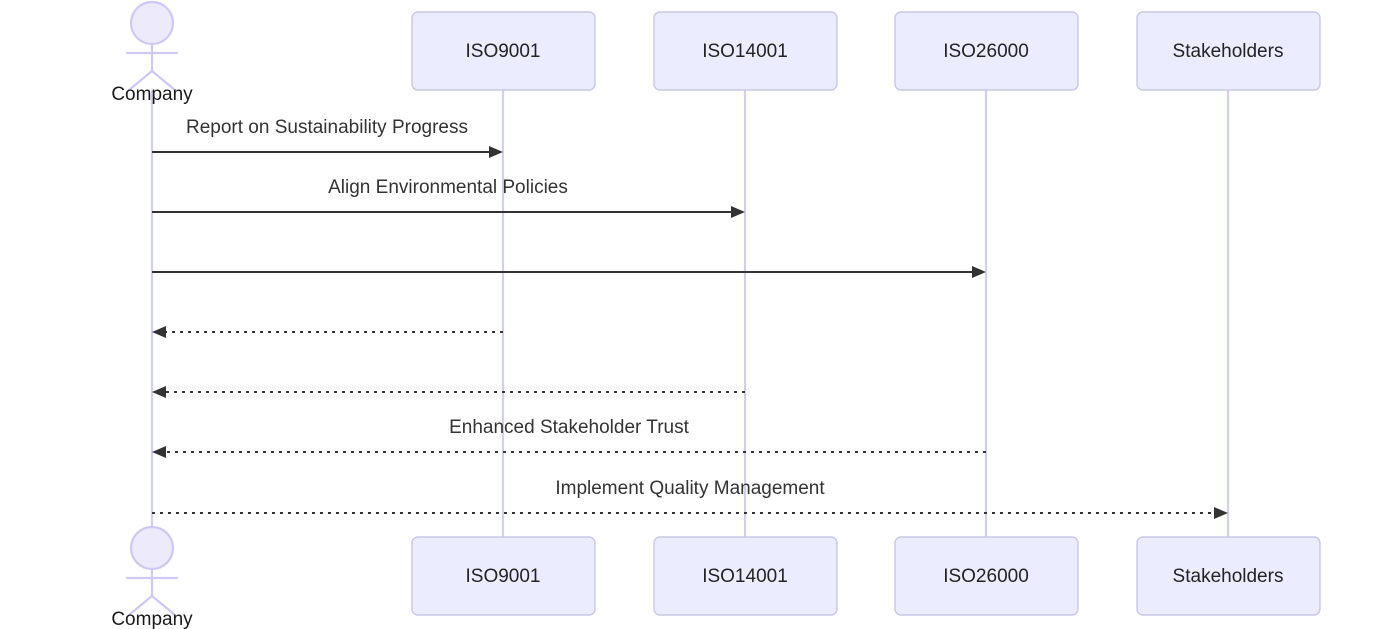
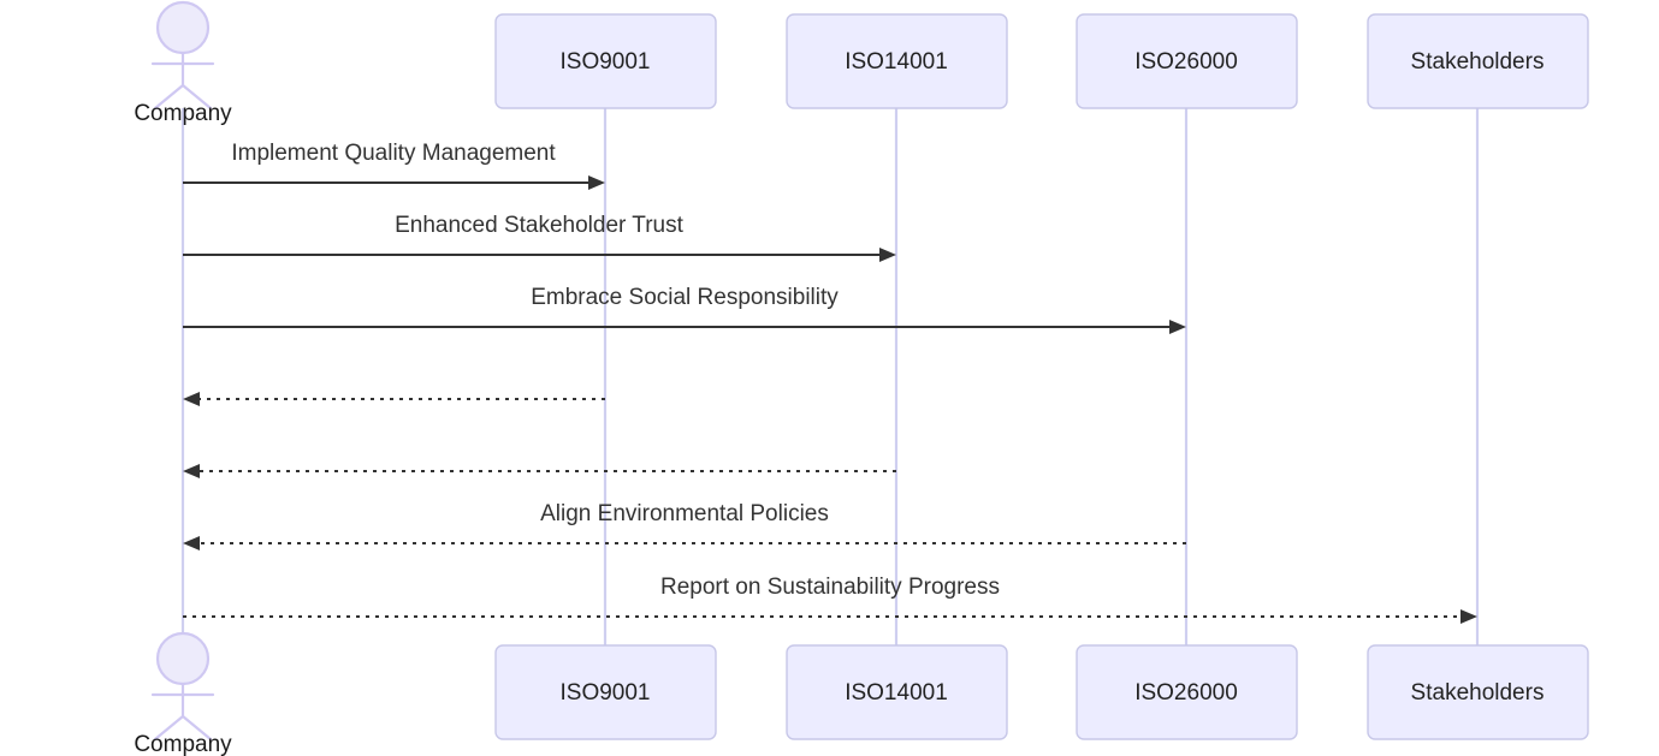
  Company
  ISO9001
  ISO14001
  ISO26000
  Stakeholders
- Report on Sustainability Progress
+ Implement Quality Management
- Align Environmental Policies
+ Enhanced Stakeholder Trust
+ Embrace Social Responsibility
- Enhanced Stakeholder Trust
+ Align Environmental Policies
- Implement Quality Management
+ Report on Sustainability Progress
  Company
  ISO9001
  ISO14001
  ISO26000
  Stakeholders
